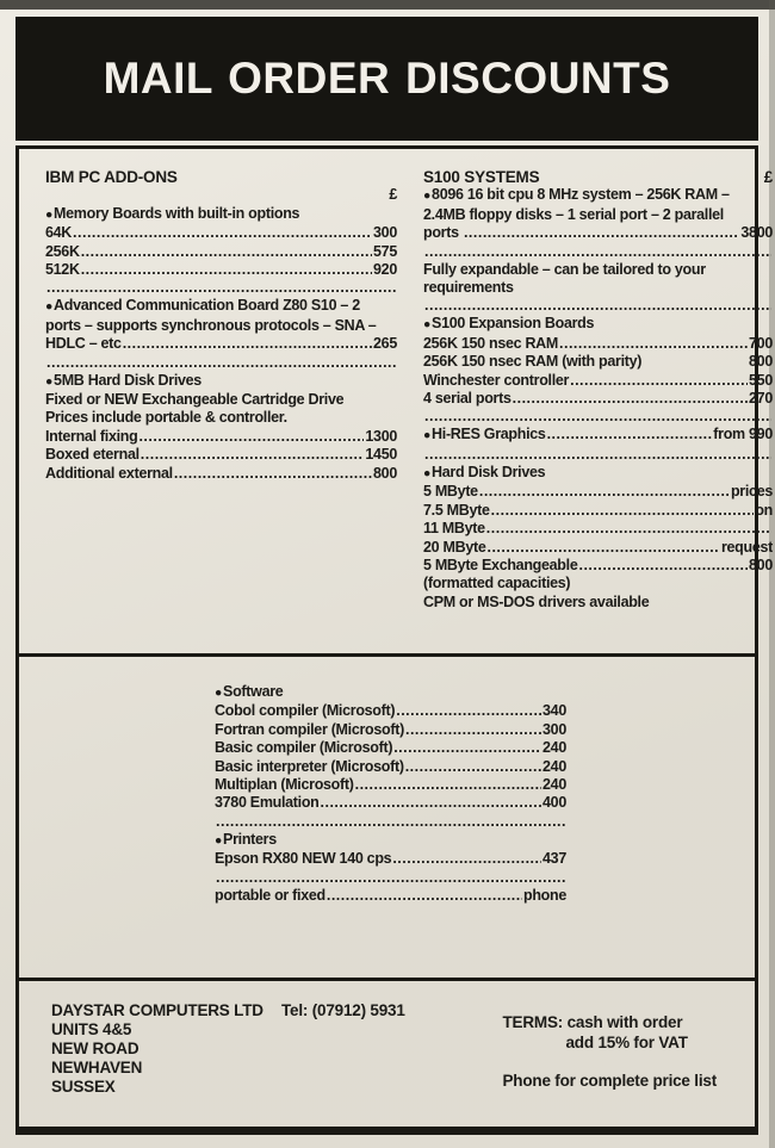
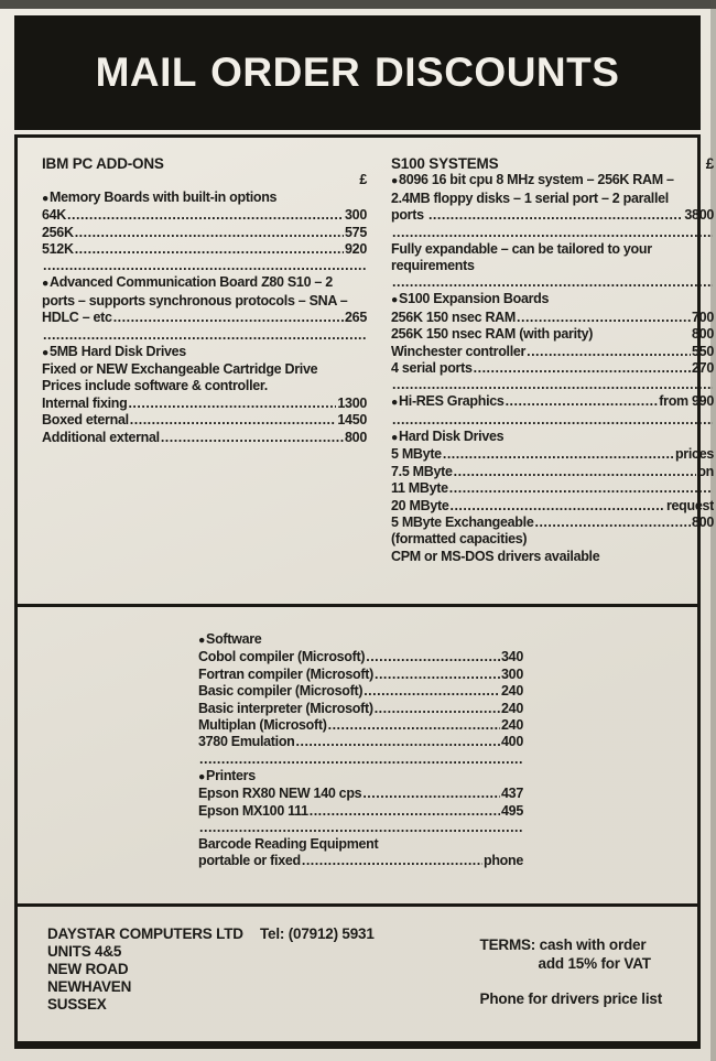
  MAIL ORDER DISCOUNTS
  IBM PC ADD-ONS
  £
  Memory Boards with built-in options
  64K
  300
  256K
  575
  512K
  920
  Advanced Communication Board Z80 S10 – 2
  ports – supports synchronous protocols – SNA –
  HDLC – etc
  265
  5MB Hard Disk Drives
  Fixed or NEW Exchangeable Cartridge Drive
- Prices include portable & controller.
+ Prices include software & controller.
  Internal fixing
  1300
  Boxed eternal
  1450
  Additional external
  800
  S100 SYSTEMS
  £
  8096 16 bit cpu 8 MHz system – 256K RAM –
  2.4MB floppy disks – 1 serial port – 2 parallel
  ports
  3800
  Fully expandable – can be tailored to your
  requirements
  S100 Expansion Boards
  256K 150 nsec RAM
  700
  256K 150 nsec RAM (with parity)
  800
  Winchester controller
  550
  4 serial ports
  270
  Hi-RES Graphics
  from 990
  Hard Disk Drives
  5 MByte
  prices
  7.5 MByte
  on
  11 MByte
  20 MByte
  request
  5 MByte Exchangeable
  800
  (formatted capacities)
  CPM or MS-DOS drivers available
  Software
  Cobol compiler (Microsoft)
  340
  Fortran compiler (Microsoft)
  300
  Basic compiler (Microsoft)
  240
  Basic interpreter (Microsoft)
  240
  Multiplan (Microsoft)
  240
  3780 Emulation
  400
  Printers
  Epson RX80 NEW 140 cps
  437
+ Epson MX100 111
+ 495
+ Barcode Reading Equipment
  portable or fixed
  phone
  DAYSTAR COMPUTERS LTD
  Tel: (07912) 5931
  UNITS 4&5
  NEW ROAD
  NEWHAVEN
  SUSSEX
  TERMS: cash with order
  add 15% for VAT
- Phone for complete price list
+ Phone for drivers price list
